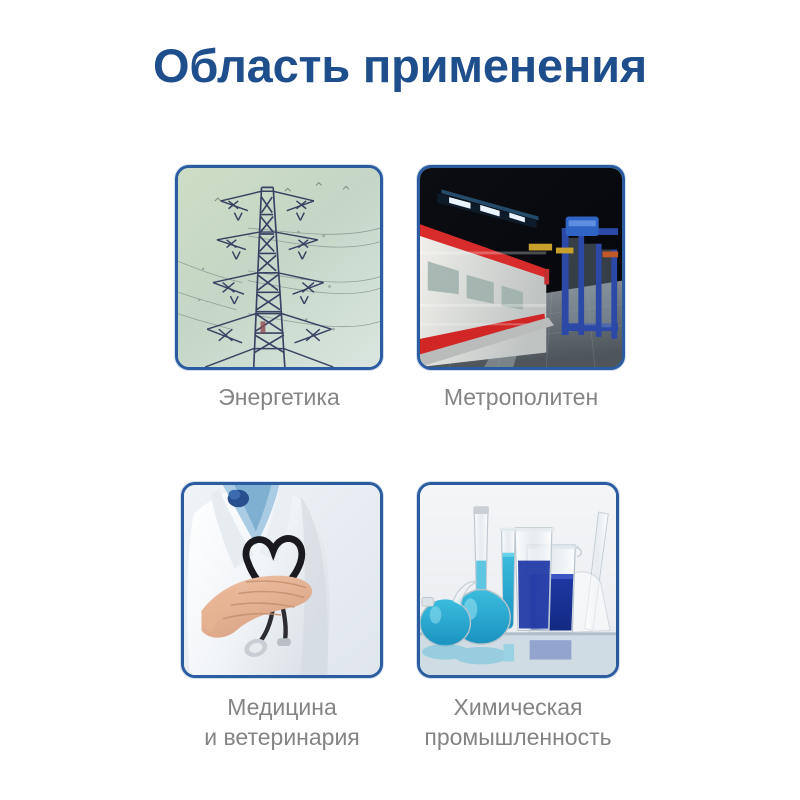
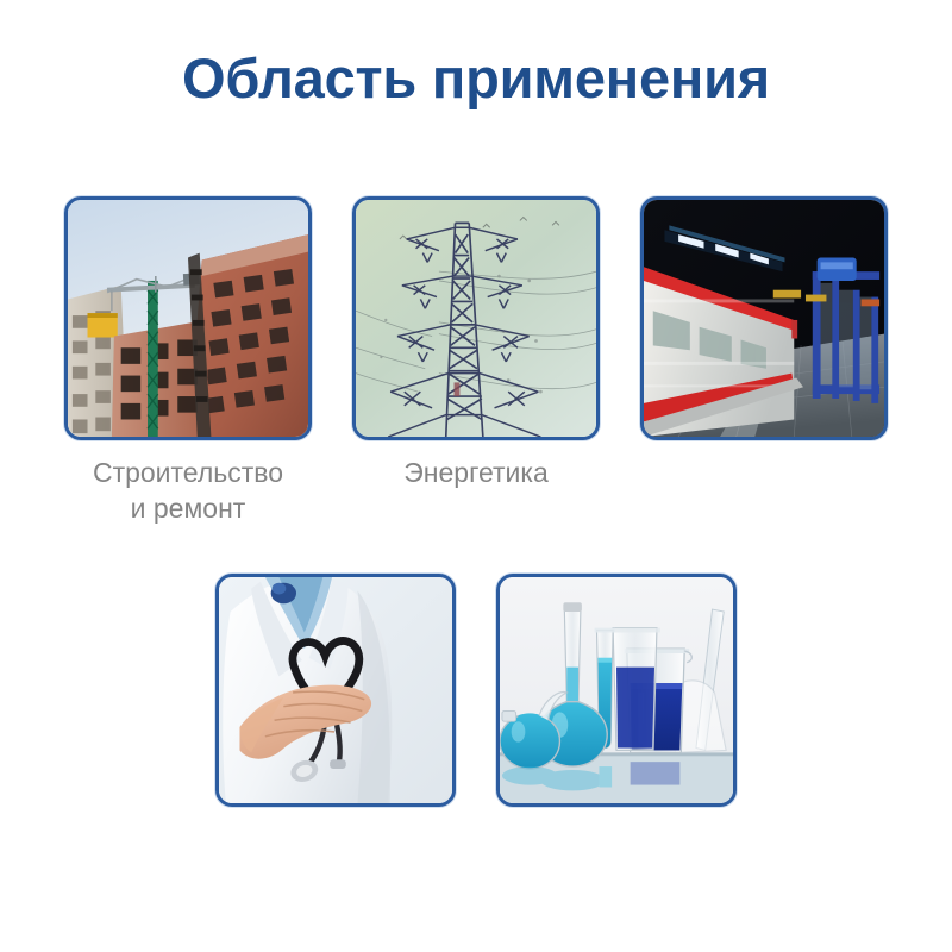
  Область применения
+ Строительство
+ и ремонт
  Энергетика
- Метрополитен
- Медицина
- и ветеринария
- Химическая
- промышленность
